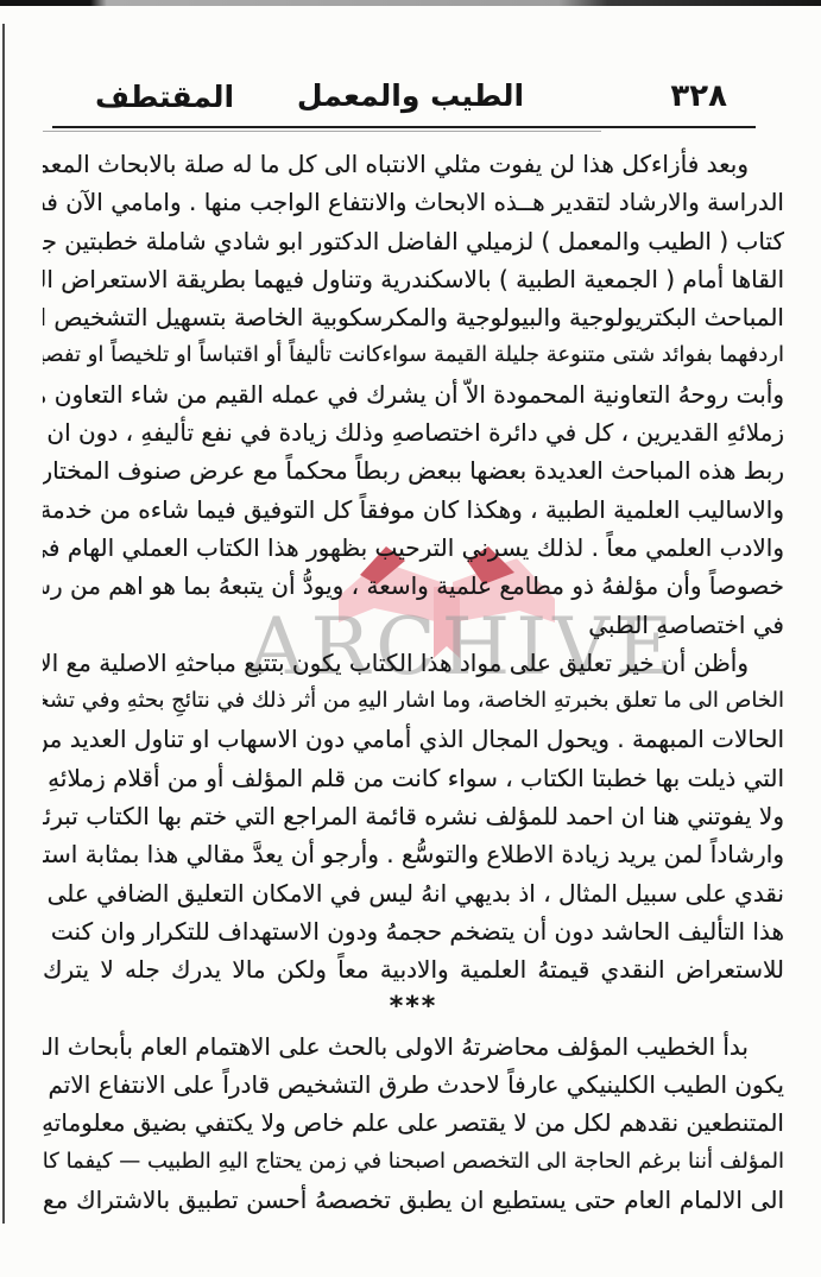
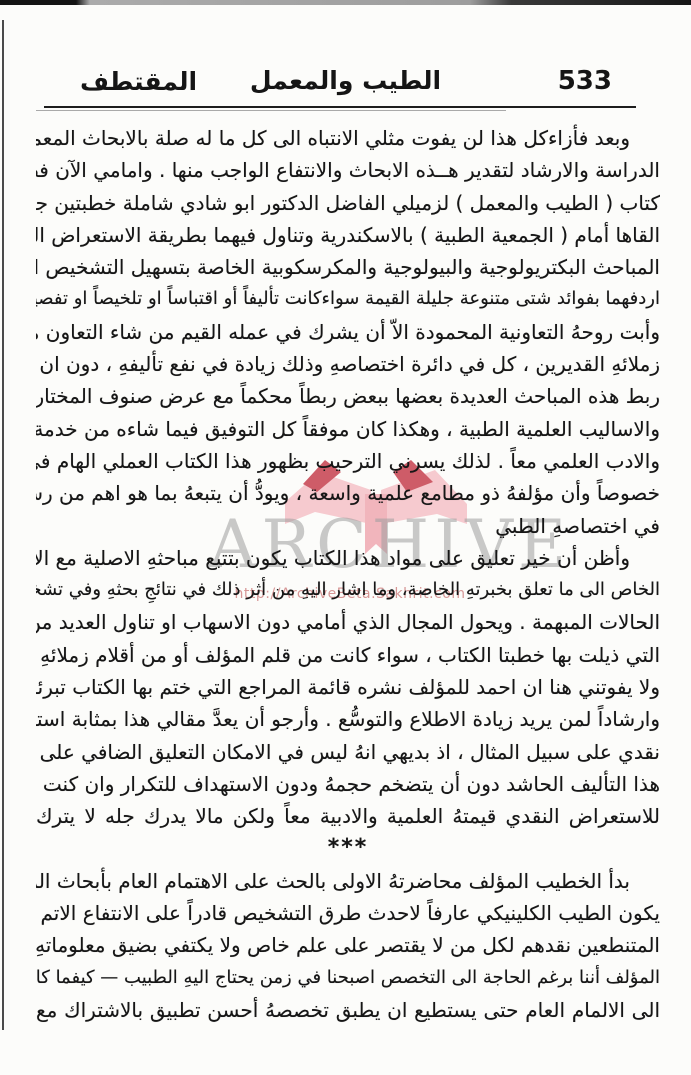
- ٣٢٨
+ 533
  الطيب والمعمل
  المقتطف
  ARCHIVE
+ http://ArchiveBeta.Sakhrit.com
  وبعد فأزاءكل هذا لن يفوت مثلي الانتباه الى كل ما له صلة بالابحاث المعم
  الدراسة والارشاد لتقدير هــذه الابحاث والانتفاع الواجب منها . وامامي الآن ف
  كتاب ( الطيب والمعمل ) لزميلي الفاضل الدكتور ابو شادي شاملة خطبتين ج
  القاها أمام ( الجمعية الطبية ) بالاسكندرية وتناول فيهما بطريقة الاستعراض ال
  المباحث البكتريولوجية والبيولوجية والمكرسكوبية الخاصة بتسهيل التشخيص ا
  اردفهما بفوائد شتى متنوعة جليلة القيمة سواءكانت تأليفاً أو اقتباساً او تلخيصاً او تفصي
  وأبت روحهُ التعاونية المحمودة الاّ أن يشرك في عمله القيم من شاء التعاون
  زملائهِ القديرين ، كل في دائرة اختصاصهِ وذلك زيادة في نفع تأليفهِ ، دون ان
  ربط هذه المباحث العديدة بعضها ببعض ربطاً محكماً مع عرض صنوف المختار
  والاساليب العلمية الطبية ، وهكذا كان موفقاً كل التوفيق فيما شاءه من خدمة
  والادب العلمي معاً . لذلك يسرني الترحيب بظهور هذا الكتاب العملي الهام ف
  خصوصاً وأن مؤلفهُ ذو مطامع علمية واسعة ، ويودُّ أن يتبعهُ بما هو اهم من ر
  في اختصاصهِ الطبي
  وأظن أن خير تعليق على مواد هذا الكتاب يكون بتتبع مباحثهِ الاصلية مع الا
  الخاص الى ما تعلق بخبرتهِ الخاصة، وما اشار اليهِ من أثر ذلك في نتائجِ بحثهِ وفي تشخ
  الحالات المبهمة . ويحول المجال الذي أمامي دون الاسهاب او تناول العديد م
  التي ذيلت بها خطبتا الكتاب ، سواء كانت من قلم المؤلف أو من أقلام زملائهِ
  ولا يفوتني هنا ان احمد للمؤلف نشره قائمة المراجع التي ختم بها الكتاب تبرئ
  وارشاداً لمن يريد زيادة الاطلاع والتوسُّع . وأرجو أن يعدَّ مقالي هذا بمثابة است
  نقدي على سبيل المثال ، اذ بديهي انهُ ليس في الامكان التعليق الضافي على
  هذا التأليف الحاشد دون أن يتضخم حجمهُ ودون الاستهداف للتكرار وان كنت
  للاستعراض النقدي قيمتهُ العلمية والادبية معاً ولكن مالا يدرك جله لا يترك
  ***
  بدأ الخطيب المؤلف محاضرتهُ الاولى بالحث على الاهتمام العام بأبحاث ال
  يكون الطيب الكلينيكي عارفاً لاحدث طرق التشخيص قادراً على الانتفاع الاتم
  المتنطعين نقدهم لكل من لا يقتصر على علم خاص ولا يكتفي بضيق معلوماتهِ
  المؤلف أننا برغم الحاجة الى التخصص اصبحنا في زمن يحتاج اليهِ الطبيب — كيفما كا
  الى الالمام العام حتى يستطيع ان يطبق تخصصهُ أحسن تطبيق بالاشتراك مع
